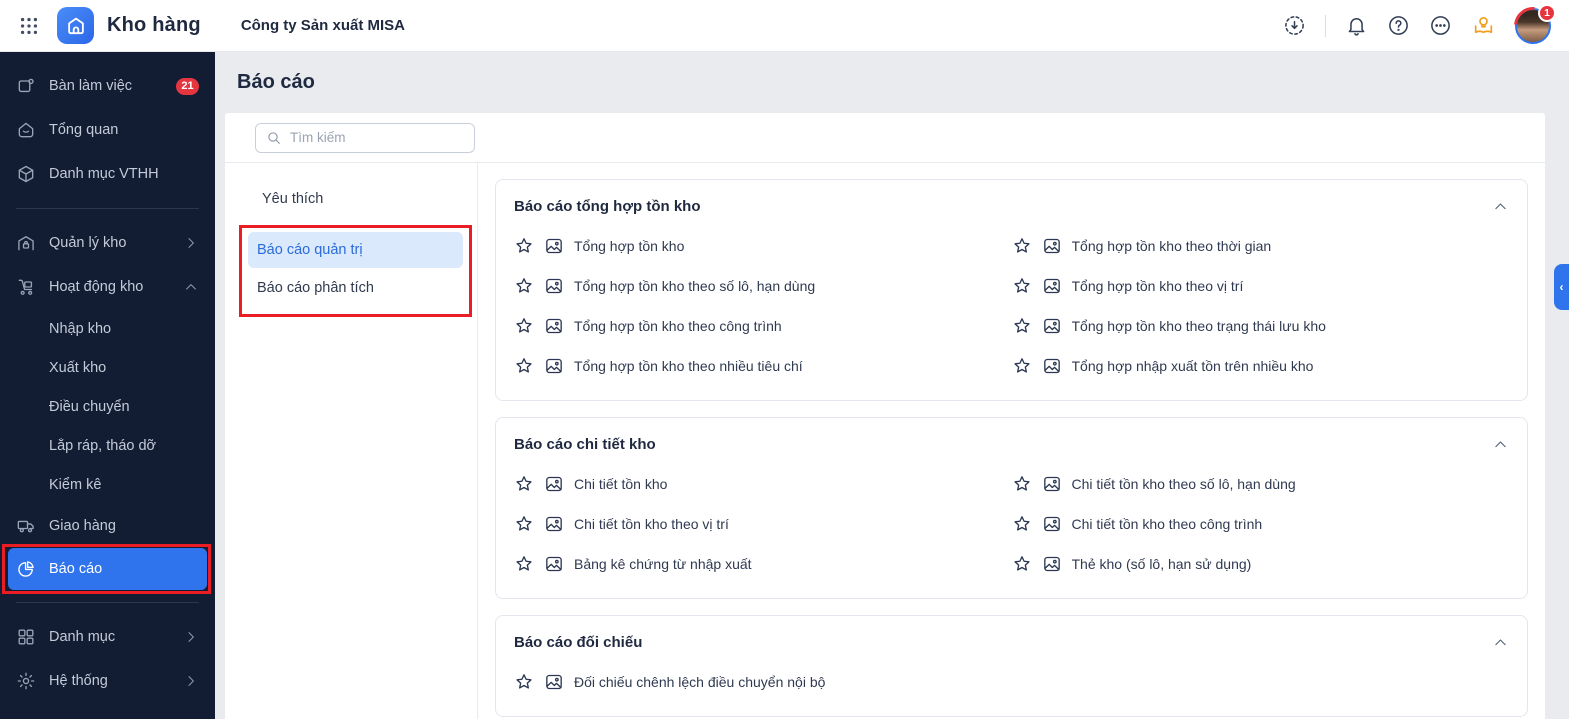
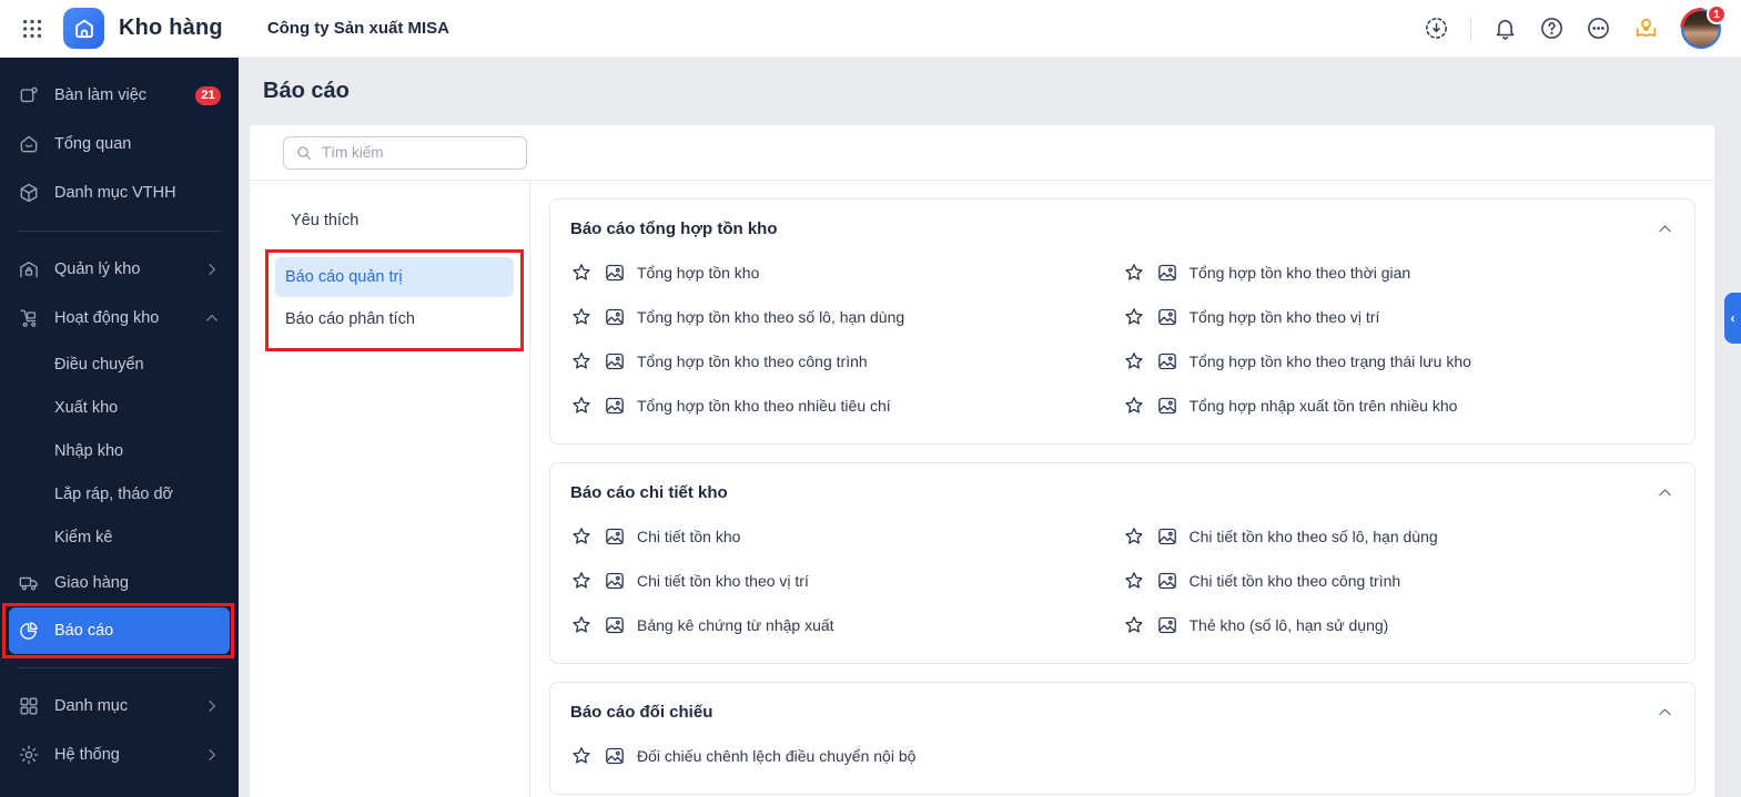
  Kho hàng
  Công ty Sản xuất MISA
  1
  Bàn làm việc
  21
  Tổng quan
  Danh mục VTHH
  Quản lý kho
  Hoạt động kho
- Nhập kho
+ Điều chuyển
  Xuất kho
- Điều chuyển
+ Nhập kho
  Lắp ráp, tháo dỡ
  Kiểm kê
  Giao hàng
  Báo cáo
  Danh mục
  Hệ thống
  Báo cáo
  Tìm kiếm
  Yêu thích
  Báo cáo quản trị
  Báo cáo phân tích
  Báo cáo tổng hợp tồn kho
  Tổng hợp tồn kho
  Tổng hợp tồn kho theo số lô, hạn dùng
  Tổng hợp tồn kho theo công trình
  Tổng hợp tồn kho theo nhiều tiêu chí
  Tổng hợp tồn kho theo thời gian
  Tổng hợp tồn kho theo vị trí
  Tổng hợp tồn kho theo trạng thái lưu kho
  Tổng hợp nhập xuất tồn trên nhiều kho
  Báo cáo chi tiết kho
  Chi tiết tồn kho
  Chi tiết tồn kho theo vị trí
  Bảng kê chứng từ nhập xuất
  Chi tiết tồn kho theo số lô, hạn dùng
  Chi tiết tồn kho theo công trình
  Thẻ kho (số lô, hạn sử dụng)
  Báo cáo đối chiếu
  Đối chiếu chênh lệch điều chuyển nội bộ
  ‹
